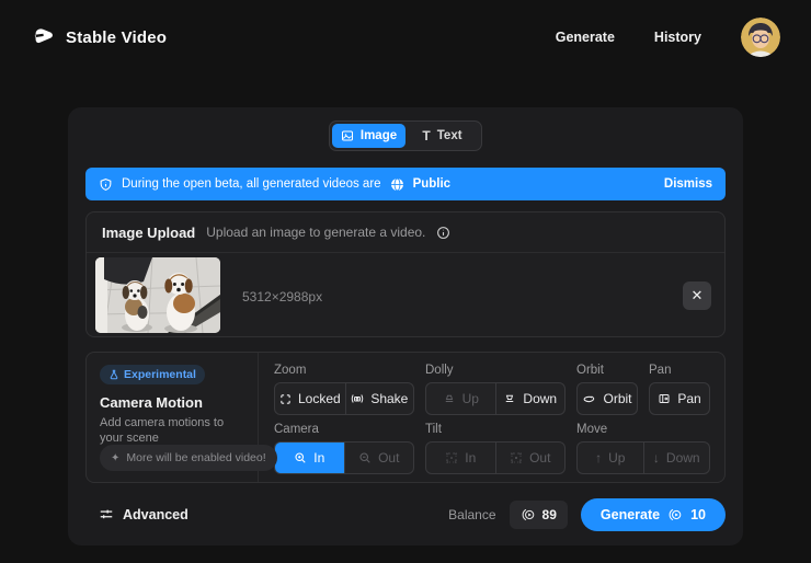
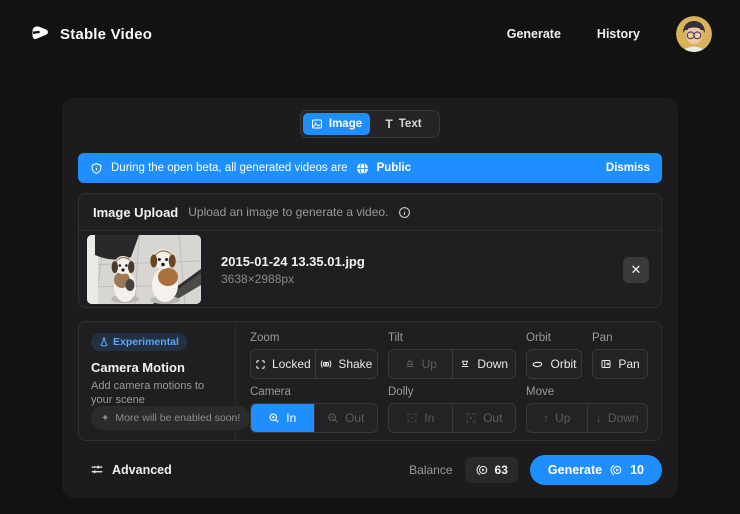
  Stable Video
  Generate
  History
  Image
  T
  Text
  During the open beta, all generated videos are
  Public
  Dismiss
  Image Upload
  Upload an image to generate a video.
+ 2015-01-24 13.35.01.jpg
- 5312×2988px
+ 3638×2988px
  ✕
  Experimental
  Camera Motion
  Add camera motions to your scene
  ✦
- More will be enabled video!
+ More will be enabled soon!
  Zoom
  Locked
  Shake
- Dolly
+ Tilt
  Up
  Down
  Orbit
  Orbit
  Pan
  Pan
  Camera
  In
  Out
- Tilt
+ Dolly
  In
  Out
  Move
  ↑
  Up
  ↓
  Down
  Advanced
  Balance
- 89
+ 63
  Generate
  10
